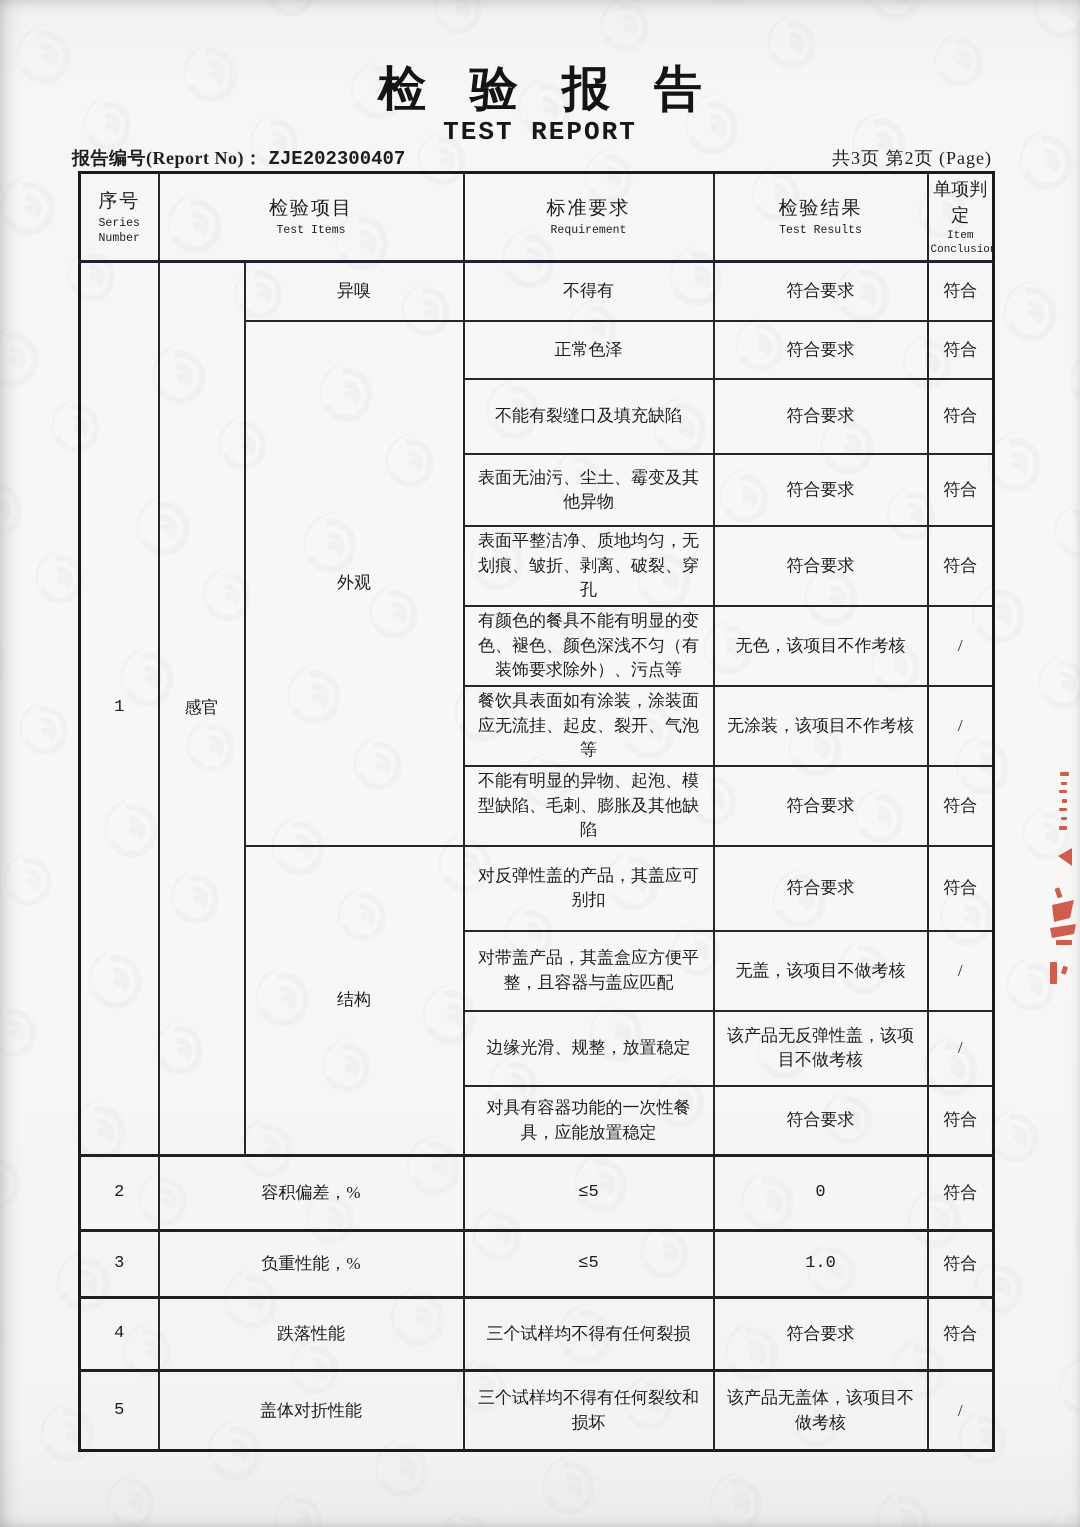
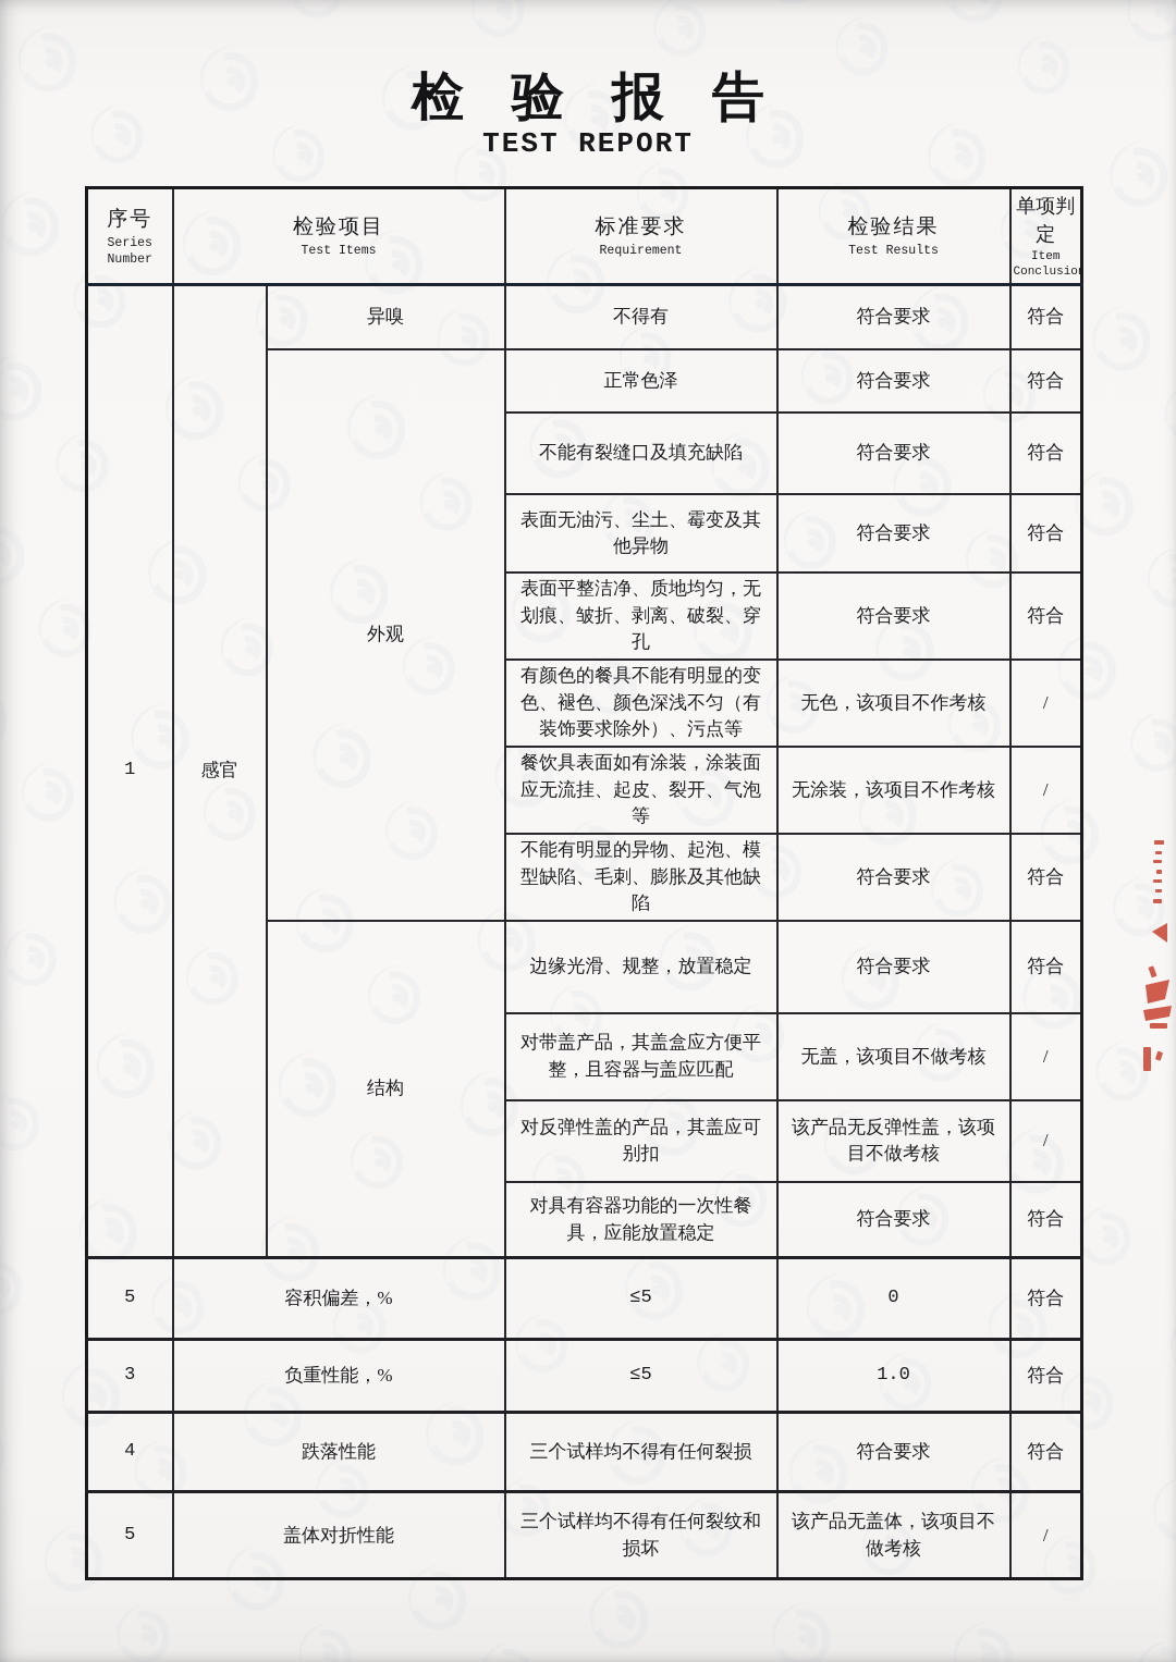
  检验报告
  TEST REPORT
- 报告编号(Report No)： ZJE202300407
- 共3页 第2页 (Page)
  序号 Series Number	检验项目 Test Items	标准要求 Requirement	检验结果 Test Results	单项判定 Item Conclusio
  1	感官	异嗅	不得有	符合要求	符合
  外观	正常色泽	符合要求	符合
  不能有裂缝口及填充缺陷	符合要求	符合
  表面无油污、尘土、霉变及其他异物	符合要求	符合
  表面平整洁净、质地均匀，无划痕、皱折、剥离、破裂、穿孔	符合要求	符合
  有颜色的餐具不能有明显的变色、褪色、颜色深浅不匀（有装饰要求除外）、污点等	无色，该项目不作考核	/
  餐饮具表面如有涂装，涂装面应无流挂、起皮、裂开、气泡等	无涂装，该项目不作考核	/
  不能有明显的异物、起泡、模型缺陷、毛刺、膨胀及其他缺陷	符合要求	符合
- 结构	对反弹性盖的产品，其盖应可别扣	符合要求	符合
+ 结构	边缘光滑、规整，放置稳定	符合要求	符合
  对带盖产品，其盖盒应方便平整，且容器与盖应匹配	无盖，该项目不做考核	/
- 边缘光滑、规整，放置稳定	该产品无反弹性盖，该项目不做考核	/
+ 对反弹性盖的产品，其盖应可别扣	该产品无反弹性盖，该项目不做考核	/
  对具有容器功能的一次性餐具，应能放置稳定	符合要求	符合
- 2	容积偏差，%	≤5	0	符合
+ 5	容积偏差，%	≤5	0	符合
  3	负重性能，%	≤5	1.0	符合
  4	跌落性能	三个试样均不得有任何裂损	符合要求	符合
  5	盖体对折性能	三个试样均不得有任何裂纹和损坏	该产品无盖体，该项目不做考核	/
